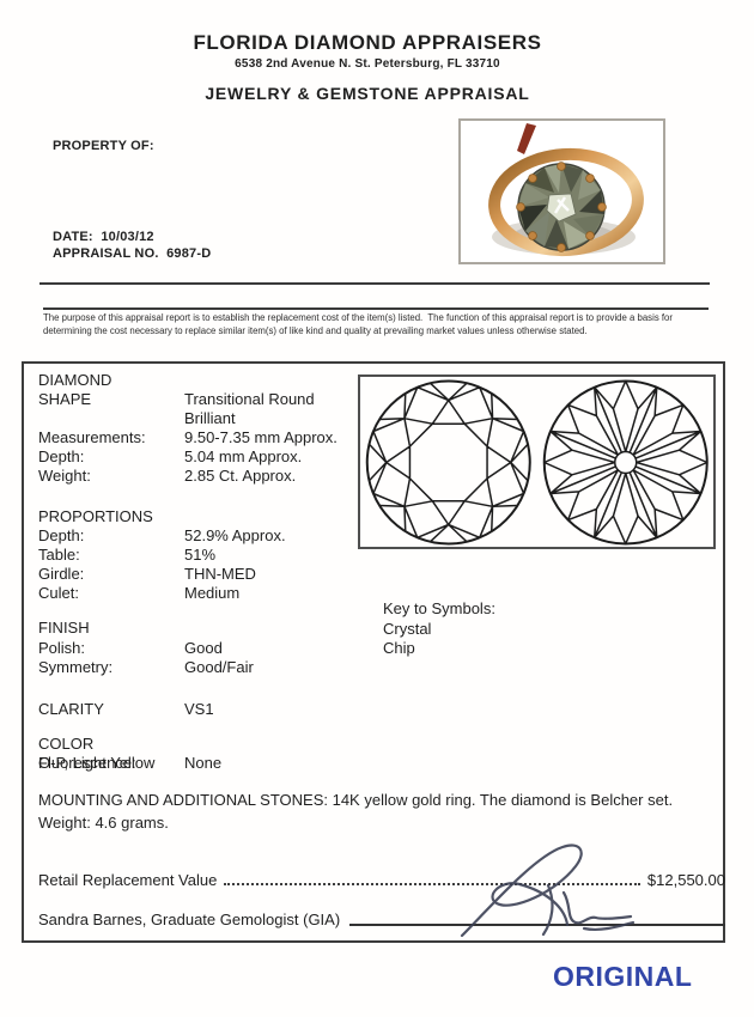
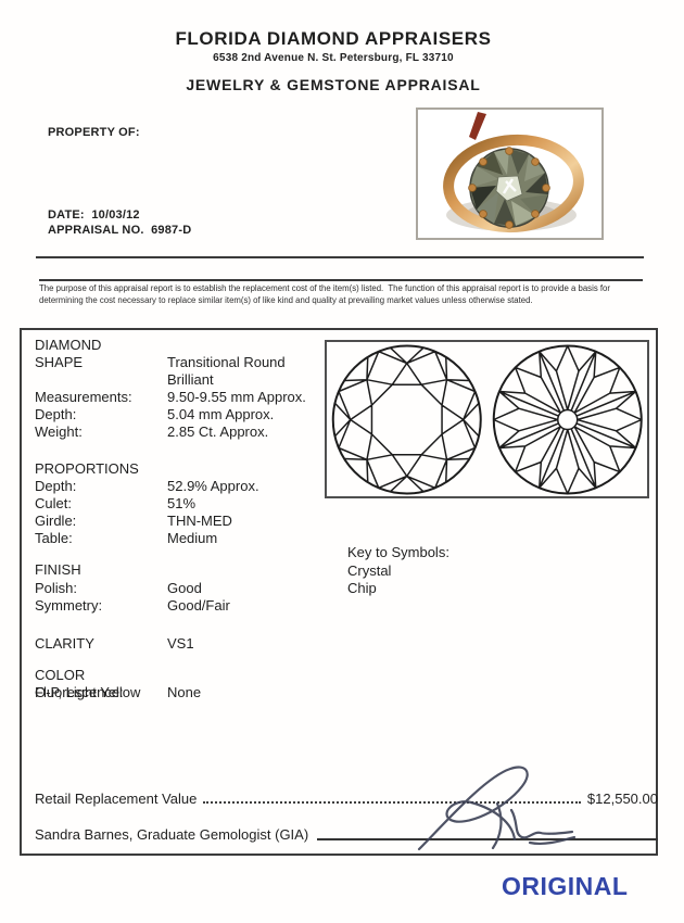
  FLORIDA DIAMOND APPRAISERS
  6538 2nd Avenue N. St. Petersburg, FL 33710
  JEWELRY & GEMSTONE APPRAISAL
  PROPERTY OF:
  DATE: 10/03/12
  APPRAISAL NO. 6987-D
  The purpose of this appraisal report is to establish the replacement cost of the item(s) listed. The function of this appraisal report is to provide a basis for determining the cost necessary to replace similar item(s) of like kind and quality at prevailing market values unless otherwise stated.
  DIAMOND
  SHAPE Transitional Round Brilliant
- Measurements: 9.50-7.35 mm Approx.
+ Measurements: 9.50-9.55 mm Approx.
  Depth: 5.04 mm Approx.
  Weight: 2.85 Ct. Approx.
  PROPORTIONS
  Depth: 52.9% Approx.
- Table: 51%
+ Culet: 51%
  Girdle: THN-MED
- Culet: Medium
+ Table: Medium
  FINISH
  Polish: Good
  Symmetry: Good/Fair
  CLARITY VS1
  COLORO-P, Light Yellow
  Fluorescence: None
  Key to Symbols:
  Crystal
  Chip
- MOUNTING AND ADDITIONAL STONES: 14K yellow gold ring. The diamond is Belcher set. Weight: 4.6 grams.
  Retail Replacement Value
  $12,550.00
  Sandra Barnes, Graduate Gemologist (GIA)
  ORIGINAL
